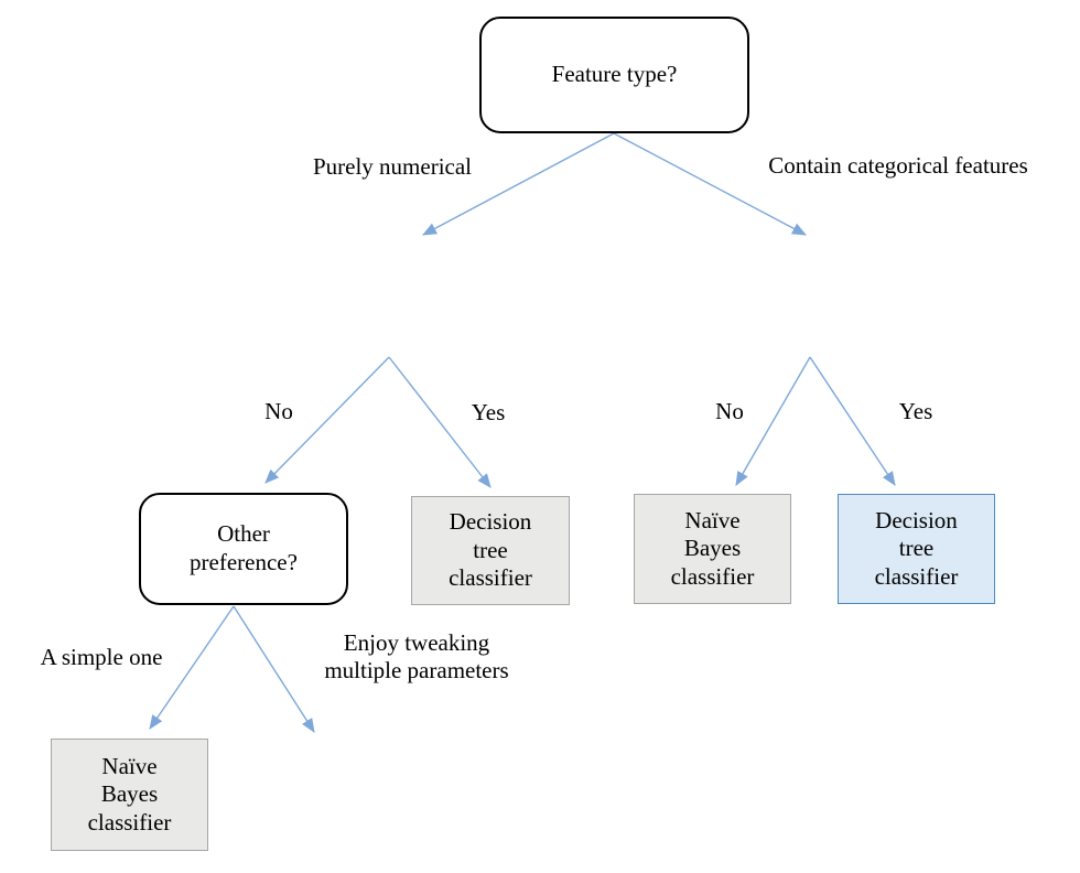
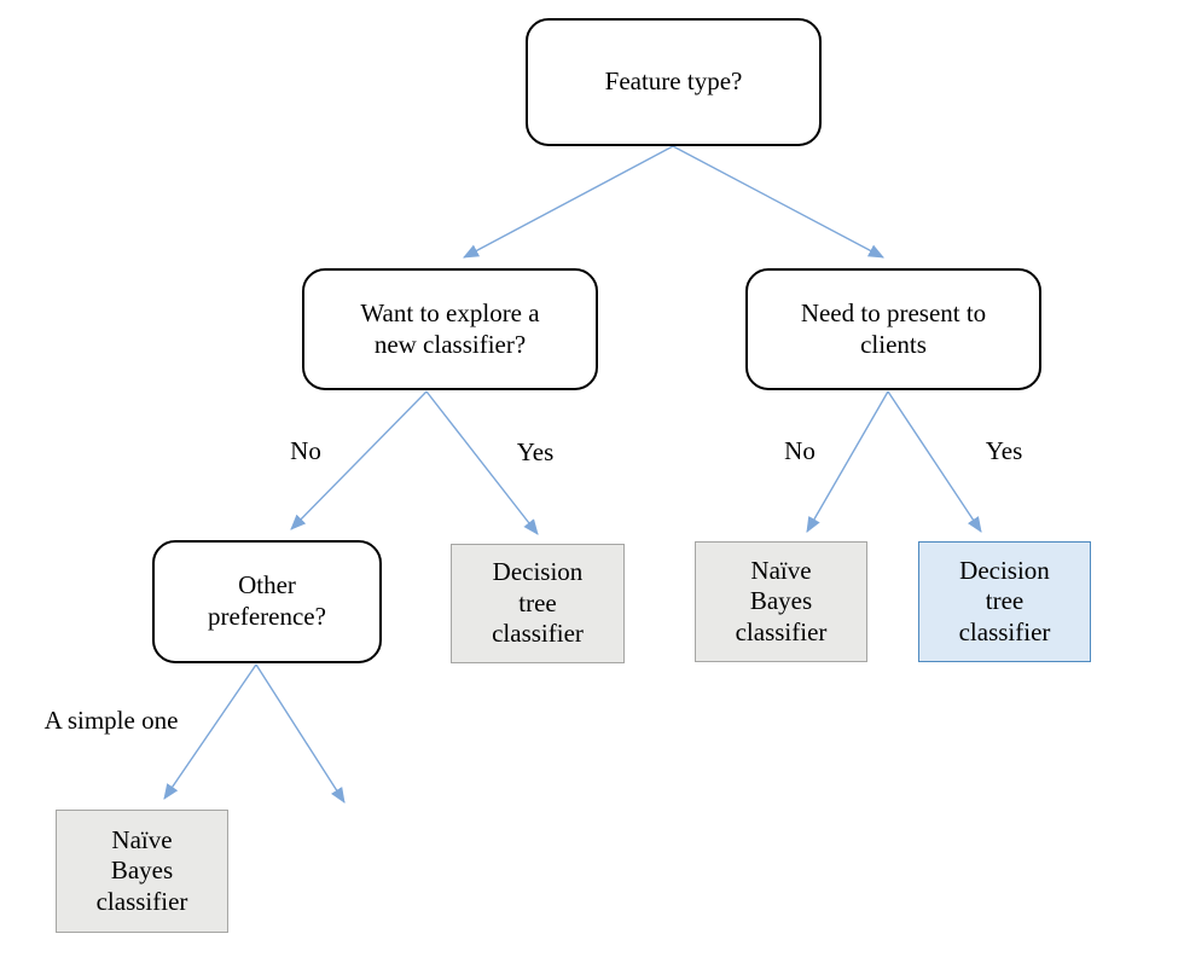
  Feature type?
+ Want to explore a
+ new classifier?
+ Need to present to
+ clients
  Other
  preference?
  Decision
  tree
  classifier
  Naïve
  Bayes
  classifier
  Decision
  tree
  classifier
  Naïve
  Bayes
  classifier
- Purely numerical
- Contain categorical features
  No
  Yes
  No
  Yes
  A simple one
- Enjoy tweaking
- multiple parameters
